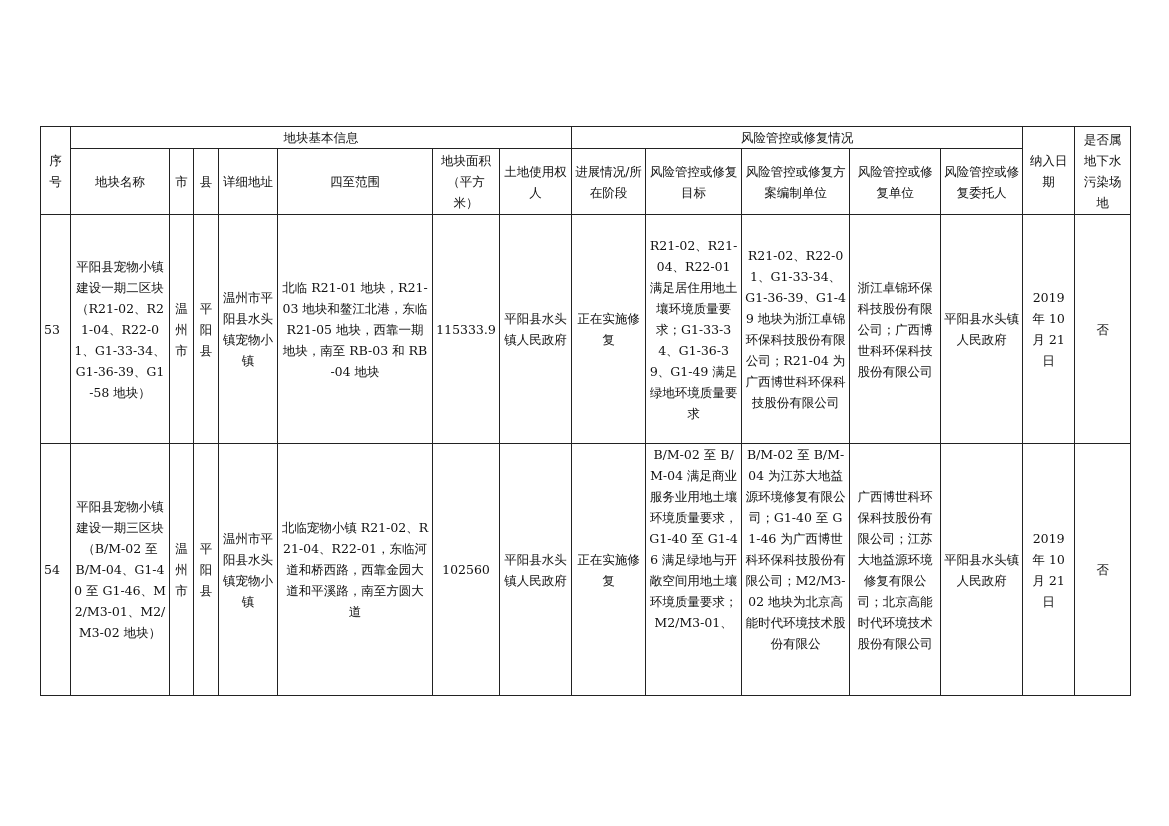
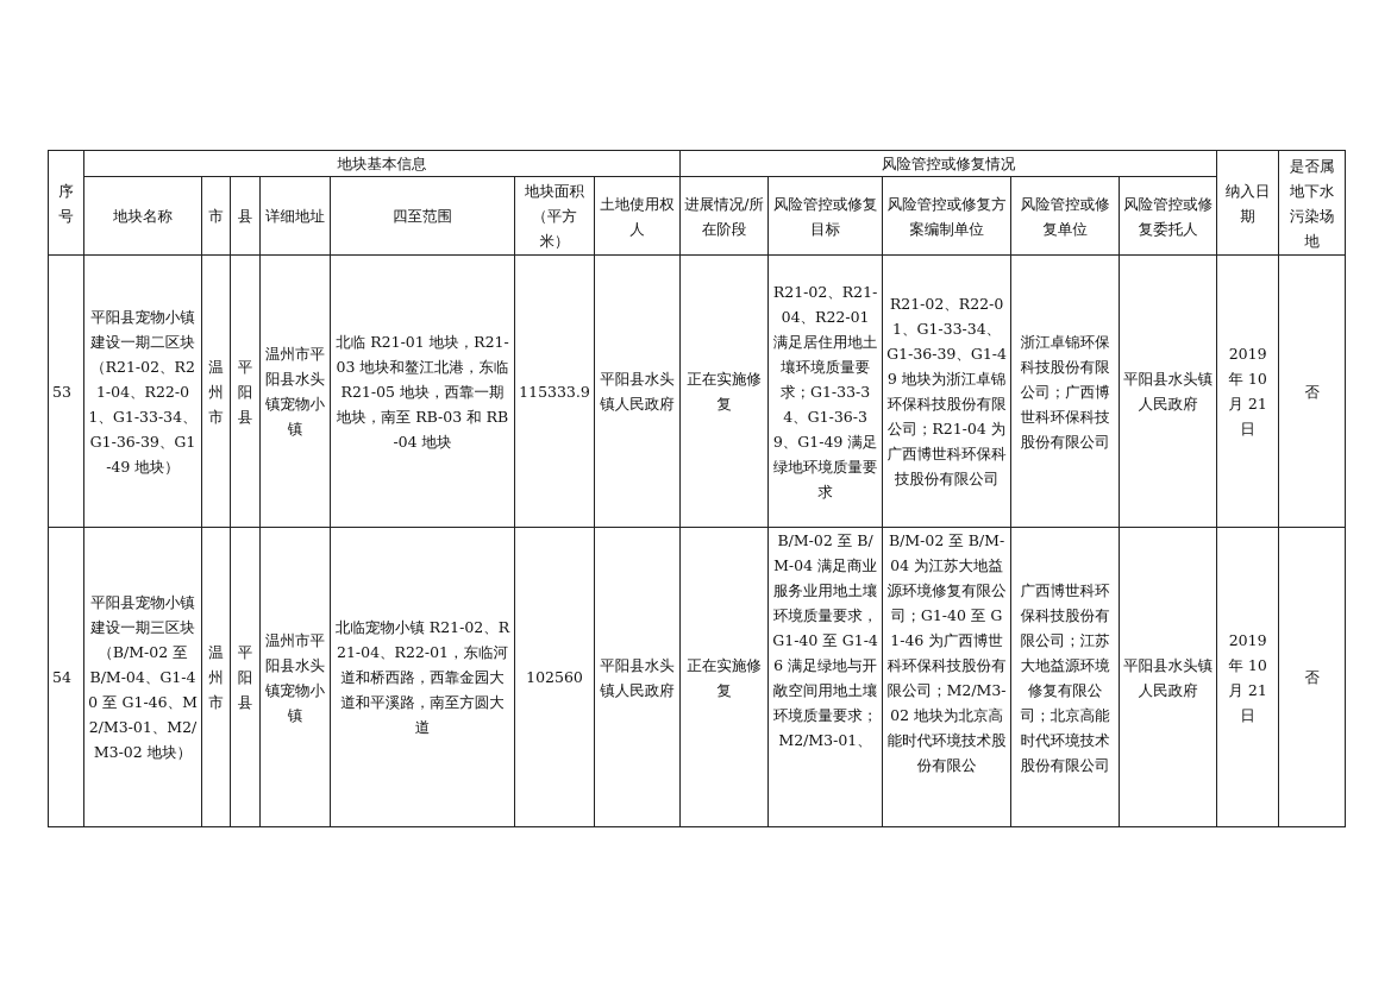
  序号	地块基本信息	风险管控或修复情况	纳入日期	是否属地下水污染场地
  地块名称	市	县	详细地址	四至范围	地块面积（平方米）	土地使用权人	进展情况/所在阶段	风险管控或修复目标	风险管控或修复方案编制单位	风险管控或修复单位	风险管控或修复委托人
- 53	平阳县宠物小镇建设一期二区块（R21-02、R21-04、R22-01、G1-33-34、G1-36-39、G1-58 地块）	温州市	平阳县	温州市平阳县水头镇宠物小镇	北临 R21-01 地块，R21-03 地块和鳌江北港，东临 R21-05 地块，西靠一期地块，南至 RB-03 和 RB-04 地块	115333.9	平阳县水头镇人民政府	正在实施修复	R21-02、R21-04、R22-01 满足居住用地土壤环境质量要求；G1-33-34、G1-36-39、G1-49 满足绿地环境质量要求	R21-02、R22-01、G1-33-34、G1-36-39、G1-49 地块为浙江卓锦环保科技股份有限公司；R21-04 为广西博世科环保科技股份有限公司	浙江卓锦环保科技股份有限公司；广西博世科环保科技股份有限公司	平阳县水头镇人民政府	2019 年 10 月 21 日	否
+ 53	平阳县宠物小镇建设一期二区块（R21-02、R21-04、R22-01、G1-33-34、G1-36-39、G1-49 地块）	温州市	平阳县	温州市平阳县水头镇宠物小镇	北临 R21-01 地块，R21-03 地块和鳌江北港，东临 R21-05 地块，西靠一期地块，南至 RB-03 和 RB-04 地块	115333.9	平阳县水头镇人民政府	正在实施修复	R21-02、R21-04、R22-01 满足居住用地土壤环境质量要求；G1-33-34、G1-36-39、G1-49 满足绿地环境质量要求	R21-02、R22-01、G1-33-34、G1-36-39、G1-49 地块为浙江卓锦环保科技股份有限公司；R21-04 为广西博世科环保科技股份有限公司	浙江卓锦环保科技股份有限公司；广西博世科环保科技股份有限公司	平阳县水头镇人民政府	2019 年 10 月 21 日	否
  54	平阳县宠物小镇建设一期三区块（B/M-02 至 B/M-04、G1-40 至 G1-46、M2/M3-01、M2/M3-02 地块）	温州市	平阳县	温州市平阳县水头镇宠物小镇	北临宠物小镇 R21-02、R21-04、R22-01，东临河道和桥西路，西靠金园大道和平溪路，南至方圆大道	102560	平阳县水头镇人民政府	正在实施修复	B/M-02 至 B/M-04 满足商业服务业用地土壤环境质量要求，G1-40 至 G1-46 满足绿地与开敞空间用地土壤环境质量要求；M2/M3-01、	B/M-02 至 B/M-04 为江苏大地益源环境修复有限公司；G1-40 至 G1-46 为广西博世科环保科技股份有限公司；M2/M3-02 地块为北京高能时代环境技术股份有限公	广西博世科环保科技股份有限公司；江苏大地益源环境修复有限公司；北京高能时代环境技术股份有限公司	平阳县水头镇人民政府	2019 年 10 月 21 日	否
